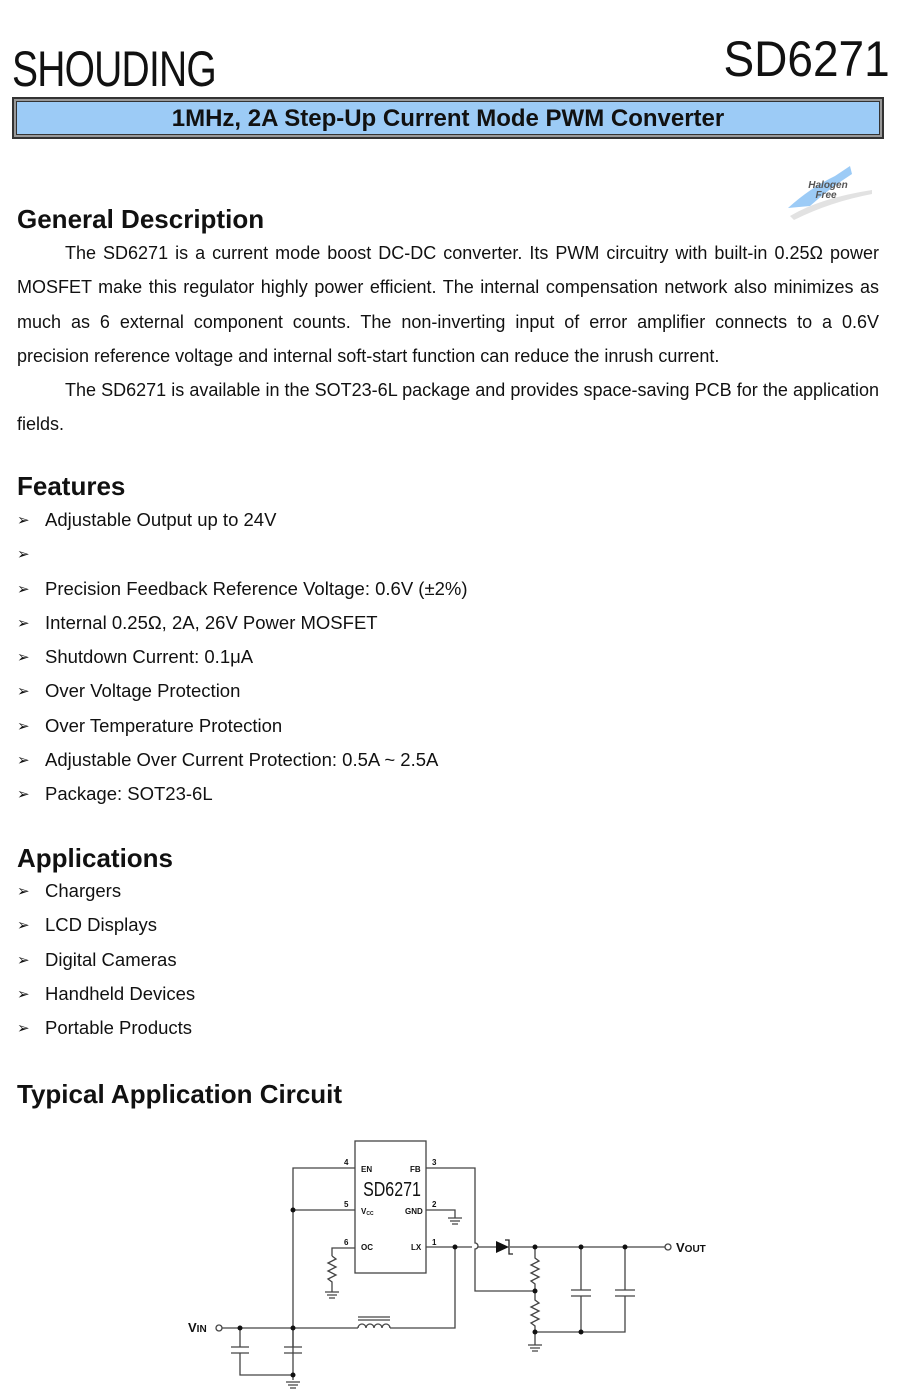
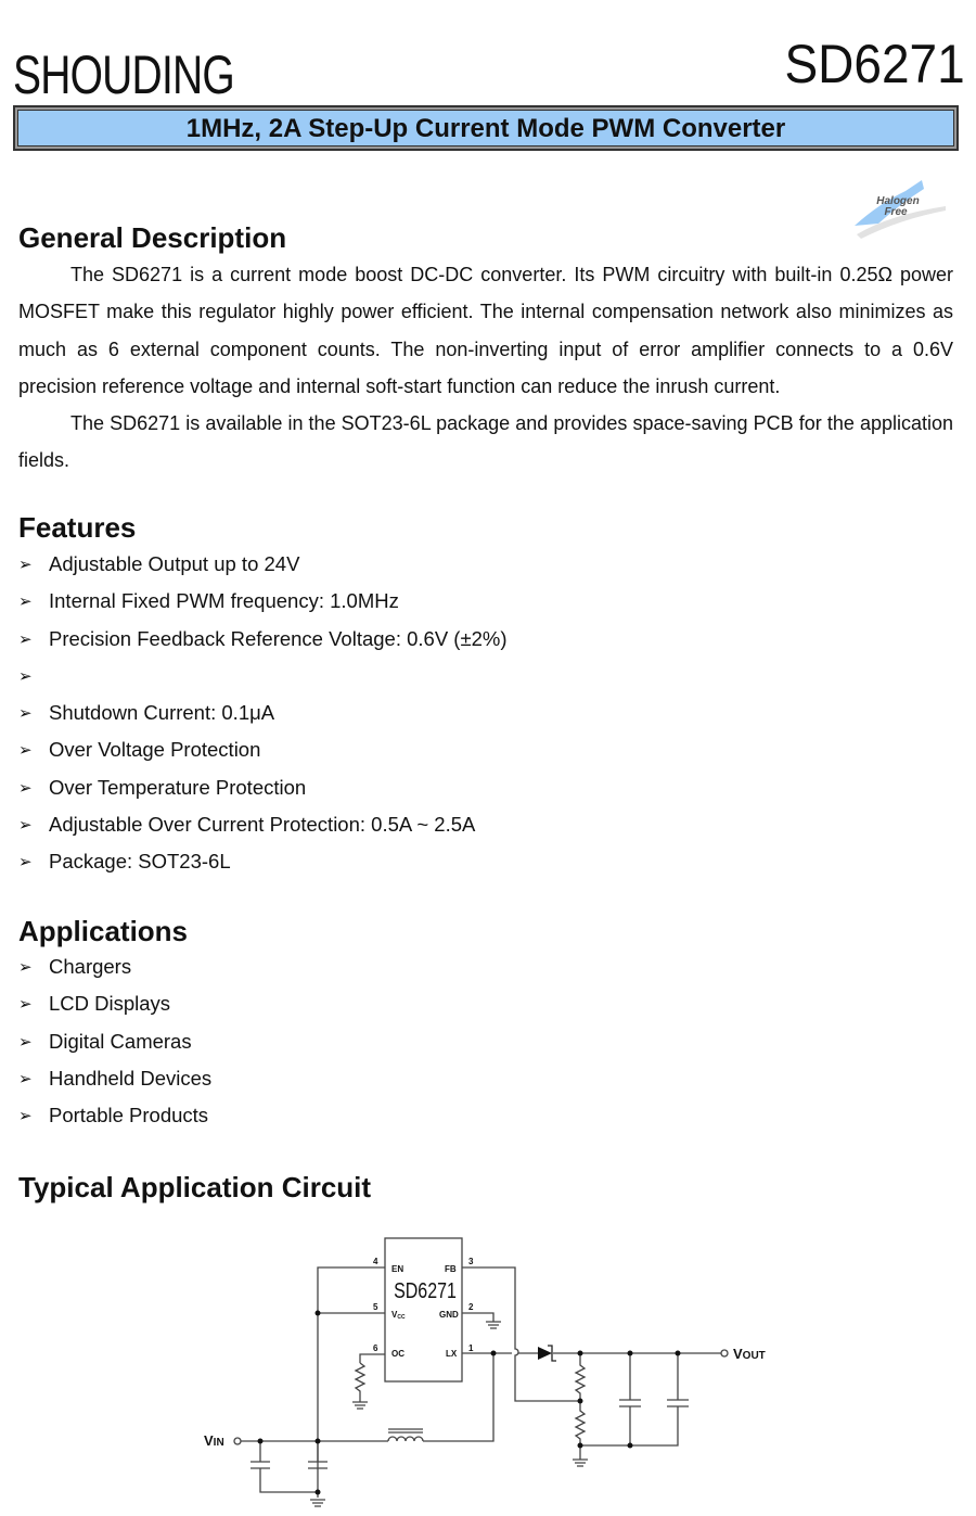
  SHOUDING
  SD6271
  1MHz, 2A Step-Up Current Mode PWM Converter
  Halogen
  Free
  General Description
  The SD6271 is a current mode boost DC-DC converter. Its PWM circuitry with built-in 0.25Ω power MOSFET make this regulator highly power efficient. The internal compensation network also minimizes as much as 6 external component counts. The non-inverting input of error amplifier connects to a 0.6V precision reference voltage and internal soft-start function can reduce the inrush current.
  The SD6271 is available in the SOT23-6L package and provides space-saving PCB for the application fields.
  Features
  ➢
  Adjustable Output up to 24V
  ➢
+ Internal Fixed PWM frequency: 1.0MHz
  ➢
  Precision Feedback Reference Voltage: 0.6V (±2%)
  ➢
- Internal 0.25Ω, 2A, 26V Power MOSFET
  ➢
  Shutdown Current: 0.1μA
  ➢
  Over Voltage Protection
  ➢
  Over Temperature Protection
  ➢
  Adjustable Over Current Protection: 0.5A ~ 2.5A
  ➢
  Package: SOT23-6L
  Applications
  ➢
  Chargers
  ➢
  LCD Displays
  ➢
  Digital Cameras
  ➢
  Handheld Devices
  ➢
  Portable Products
  Typical Application Circuit
  SD6271
  4
  EN
  5
  6
  OC
  3
  FB
  2
  GND
  1
  LX
  VIN
  VOUT
